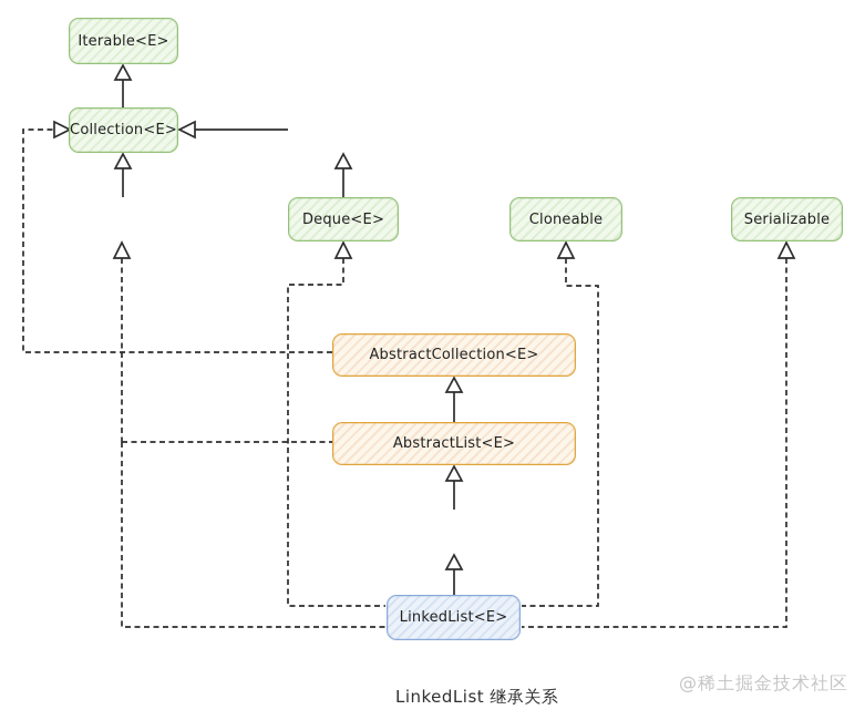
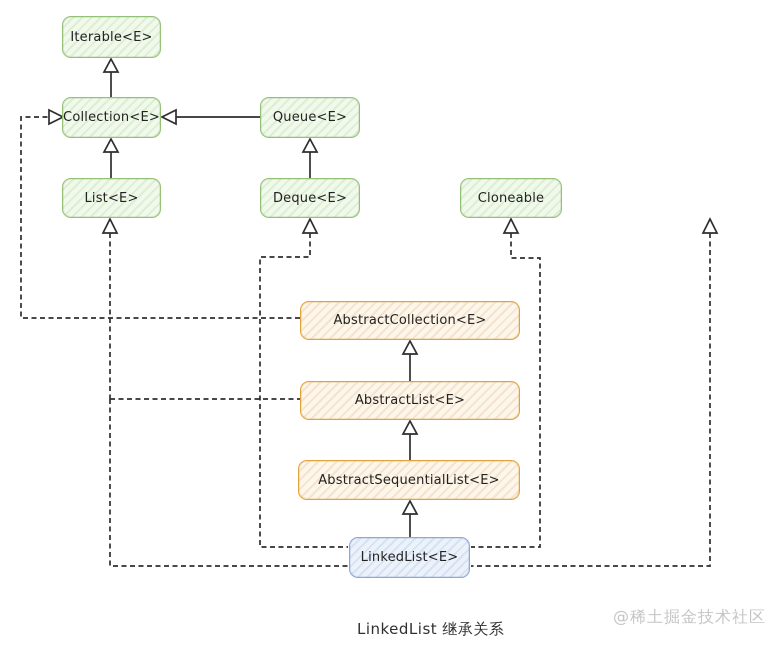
  Iterable<E>
  Collection<E>
+ Queue<E>
+ List<E>
  Deque<E>
  Cloneable
- Serializable
  AbstractCollection<E>
  AbstractList<E>
+ AbstractSequentialList<E>
  LinkedList<E>
  LinkedList 继承关系
  @稀土掘金技术社区
